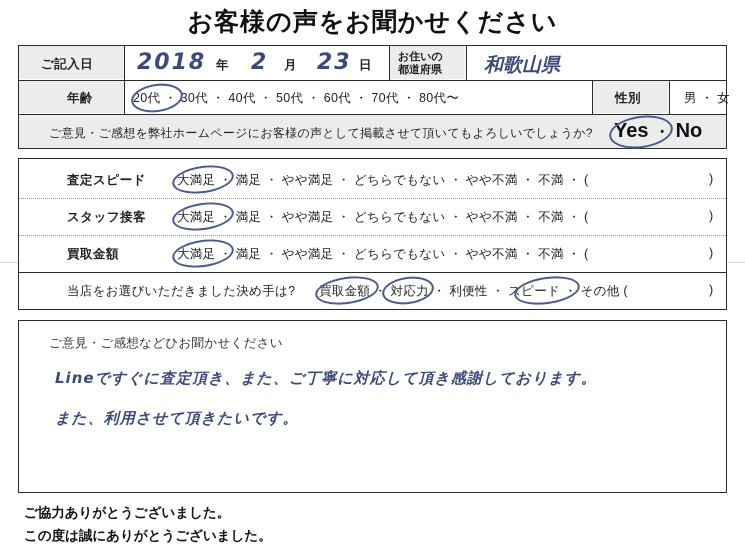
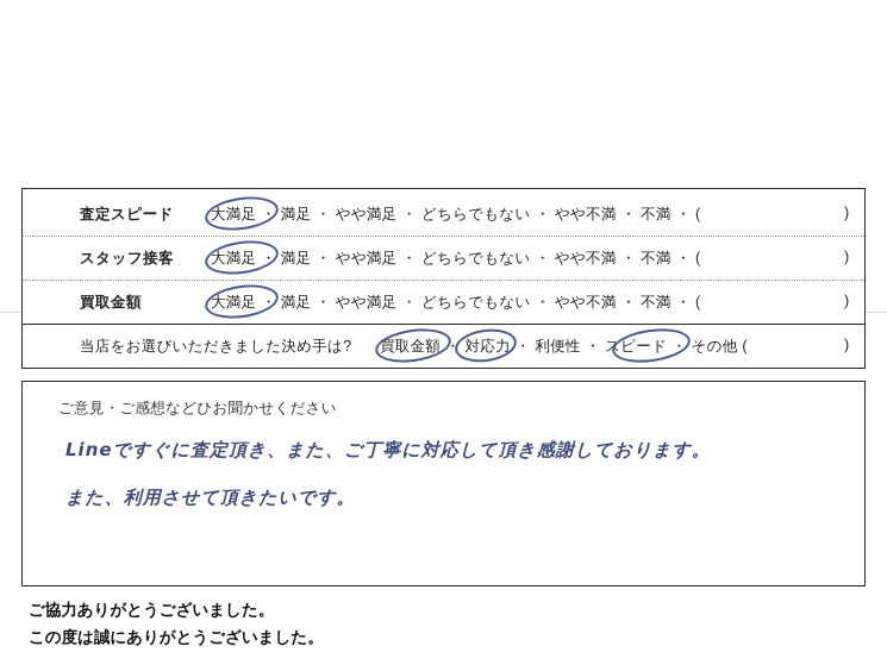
- お客様の声をお聞かせください
- ご記入日
- 2018
- 年
- 2
- 月
- 23
- 日
- お住いの
- 都道府県
- 和歌山県
- 年齢
- 20代 ・ 30代 ・ 40代 ・ 50代 ・ 60代 ・ 70代 ・ 80代〜
- 性別
- 男 ・ 女
- ご意見・ご感想を弊社ホームページにお客様の声として掲載させて頂いてもよろしいでしょうか?
- Yes ・ No
  査定スピード
  大満足 ・ 満足 ・ やや満足 ・ どちらでもない ・ やや不満 ・ 不満 ・ (
  )
  スタッフ接客
  大満足 ・ 満足 ・ やや満足 ・ どちらでもない ・ やや不満 ・ 不満 ・ (
  )
  買取金額
  大満足 ・ 満足 ・ やや満足 ・ どちらでもない ・ やや不満 ・ 不満 ・ (
  )
  当店をお選びいただきました決め手は?
  買取金額 ・ 対応力 ・ 利便性 ・ スピード ・ その他 (
  )
  ご意見・ご感想などひお聞かせください
  Lineですぐに査定頂き、また、ご丁寧に対応して頂き感謝しております。
  また、利用させて頂きたいです。
  ご協力ありがとうございました。
  この度は誠にありがとうございました。
